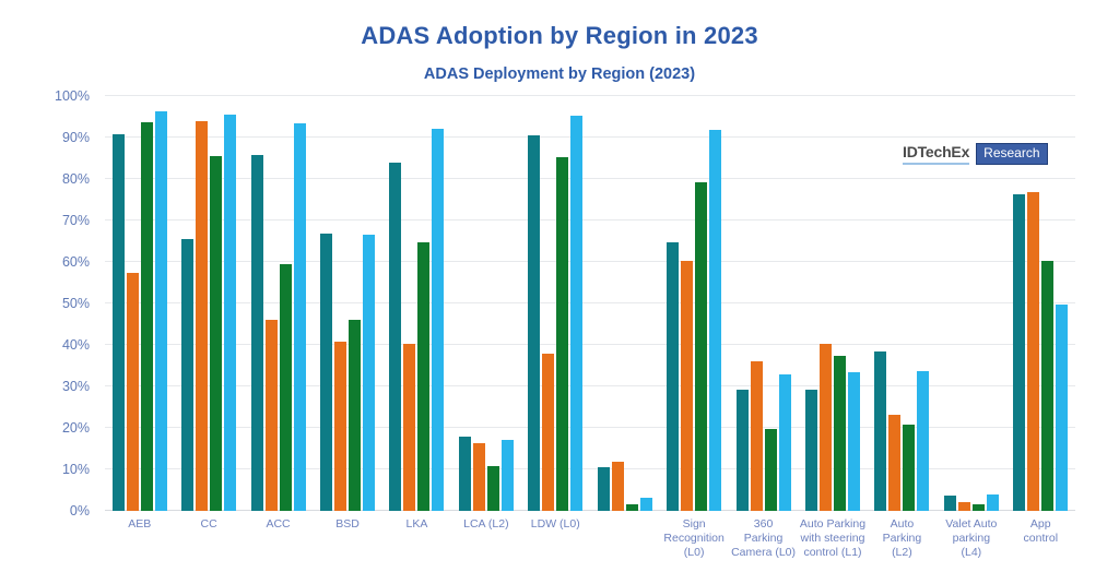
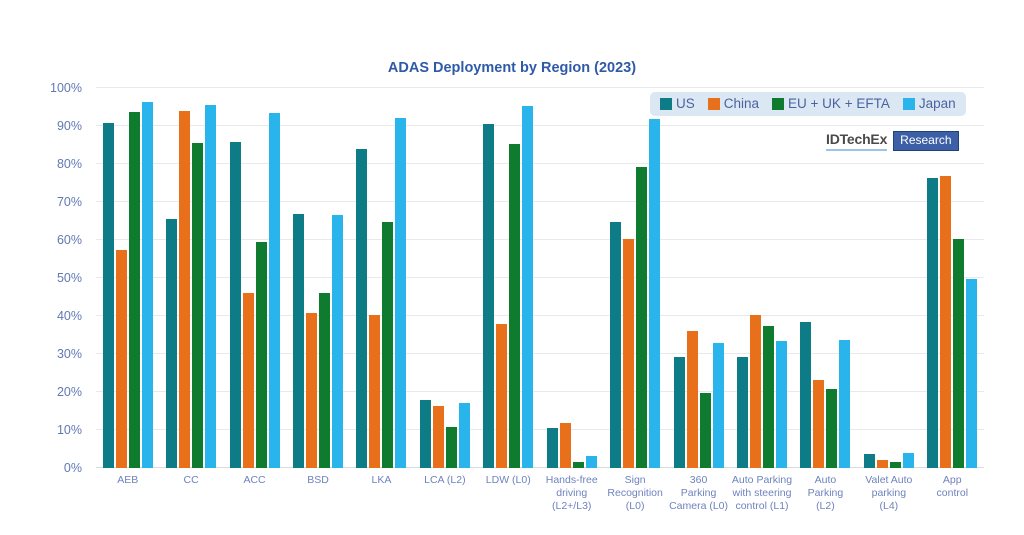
- ADAS Adoption by Region in 2023
  ADAS Deployment by Region (2023)
  0%
  10%
  20%
  30%
  40%
  50%
  60%
  70%
  80%
  90%
  100%
  AEB
  CC
  ACC
  BSD
  LKA
  LCA (L2)
  LDW (L0)
+ Hands-free
+ driving
+ (L2+/L3)
  Sign
  Recognition
  (L0)
  360
  Parking
  Camera (L0)
  Auto Parking
  with steering
  control (L1)
  Auto
  Parking
  (L2)
  Valet Auto
  parking
  (L4)
  App
  control
+ US
+ China
+ EU + UK + EFTA
+ Japan
  IDTechEx
  Research
